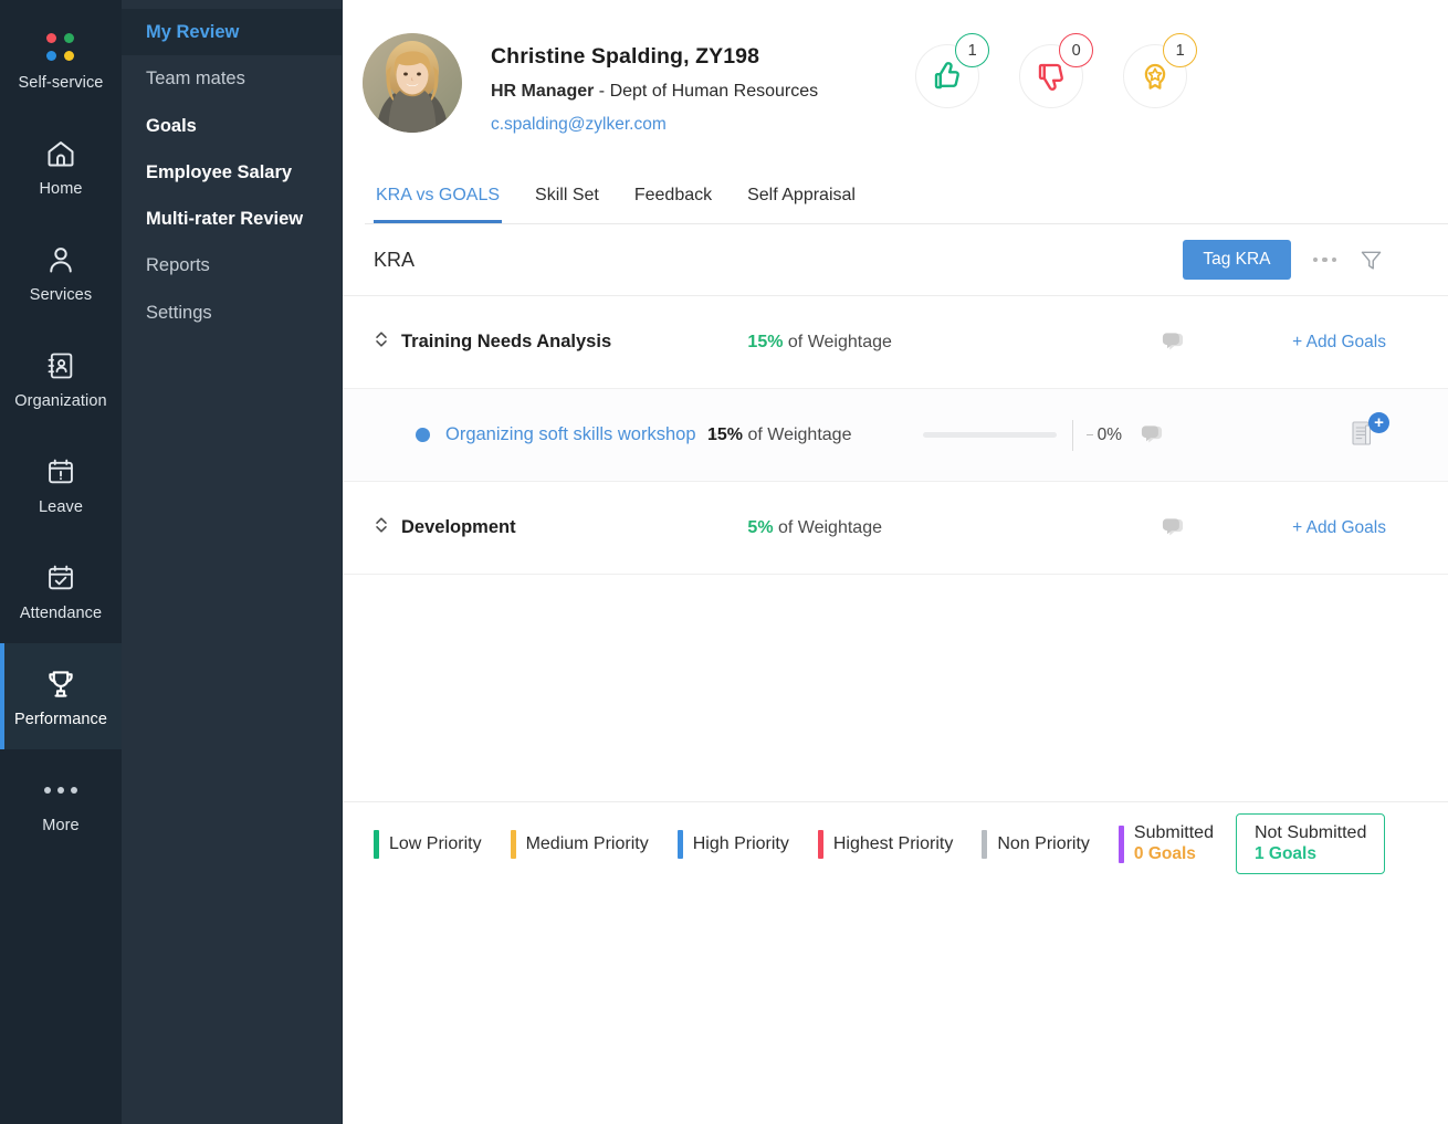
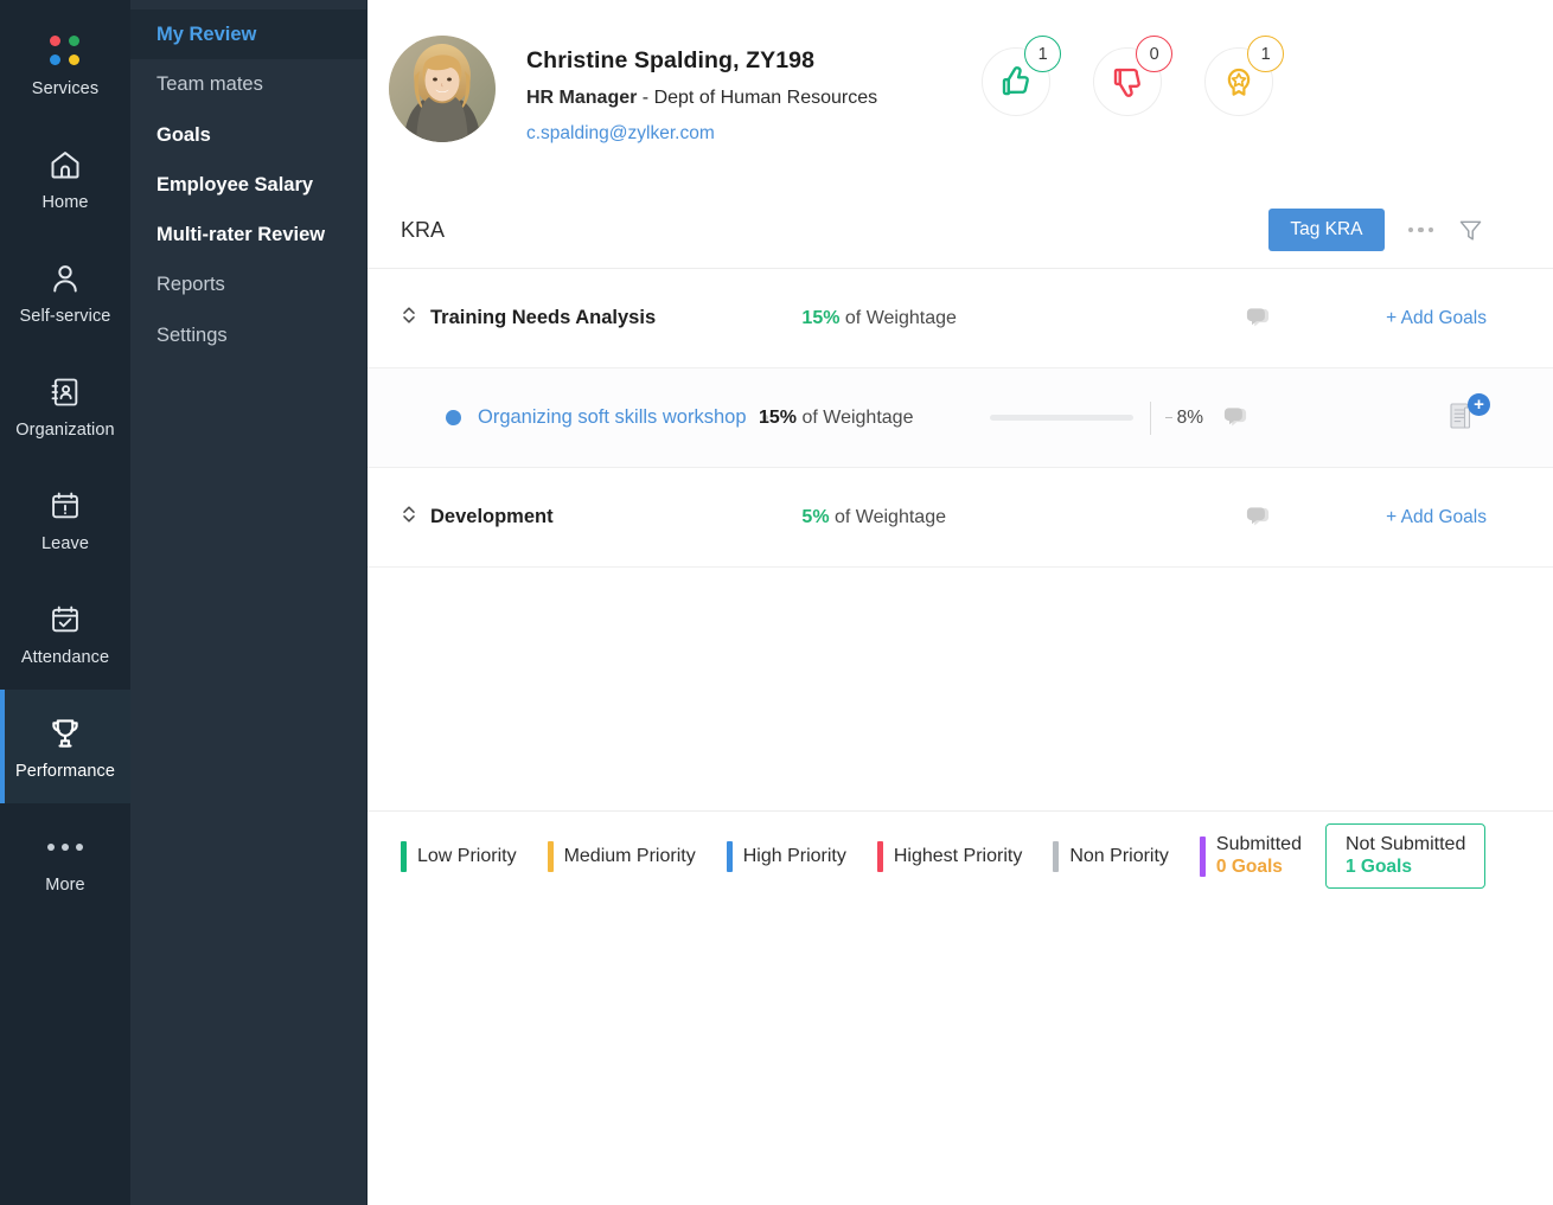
- Self-service
+ Services
  Home
- Services
+ Self-service
  Organization
  Leave
  Attendance
  Performance
  More
  My Review
  Team mates
  Goals
  Employee Salary
  Multi-rater Review
  Reports
  Settings
  Christine Spalding, ZY198
  HR Manager - Dept of Human Resources
  c.spalding@zylker.com
  1
  0
  1
- KRA vs GOALS
- Skill Set
- Feedback
- Self Appraisal
  KRA
  Tag KRA
  Training Needs Analysis
  15% of Weightage
  + Add Goals
  Organizing soft skills workshop
  15% of Weightage
- 0%
+ 8%
  +
  Development
  5% of Weightage
  + Add Goals
  Low Priority
  Medium Priority
  High Priority
  Highest Priority
  Non Priority
  Submitted
  0 Goals
  Not Submitted
  1 Goals
